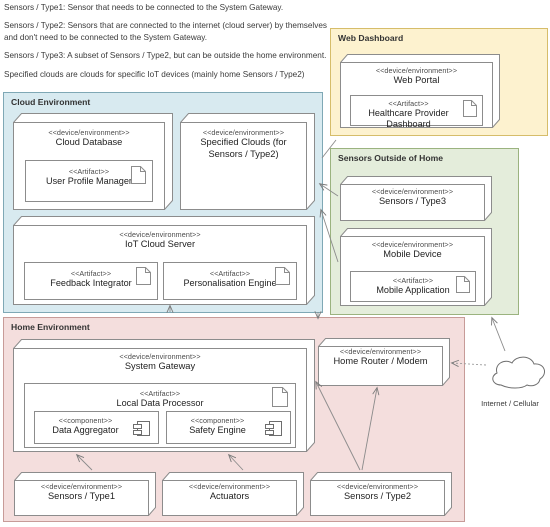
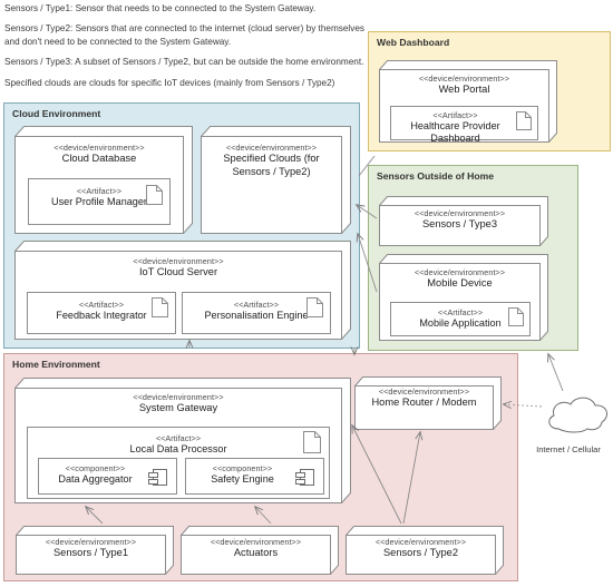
  Sensors / Type1: Sensor that needs to be connected to the System Gateway.
  Sensors / Type2: Sensors that are connected to the internet (cloud server) by themselves and don't need to be connected to the System Gateway.
  Sensors / Type3: A subset of Sensors / Type2, but can be outside the home environment.
- Specified clouds are clouds for specific IoT devices (mainly home Sensors / Type2)
+ Specified clouds are clouds for specific IoT devices (mainly from Sensors / Type2)
  Cloud Environment
  <<device/environment>>
  Cloud Database
  <<Artifact>>
  User Profile Manager
  <<device/environment>>
  Specified Clouds (for Sensors / Type2)
  <<device/environment>>
  IoT Cloud Server
  <<Artifact>>
  Feedback Integrator
  <<Artifact>>
  Personalisation Engine
  Web Dashboard
  <<device/environment>>
  Web Portal
  <<Artifact>>
  Healthcare Provider Dashboard
  Sensors Outside of Home
  <<device/environment>>
  Sensors / Type3
  <<device/environment>>
  Mobile Device
  <<Artifact>>
  Mobile Application
  Home Environment
  <<device/environment>>
  System Gateway
  <<Artifact>>
  Local Data Processor
  <<component>>
  Data Aggregator
  <<component>>
  Safety Engine
  <<device/environment>>
  Home Router / Modem
  <<device/environment>>
  Sensors / Type1
  <<device/environment>>
  Actuators
  <<device/environment>>
  Sensors / Type2
  Internet / Cellular
